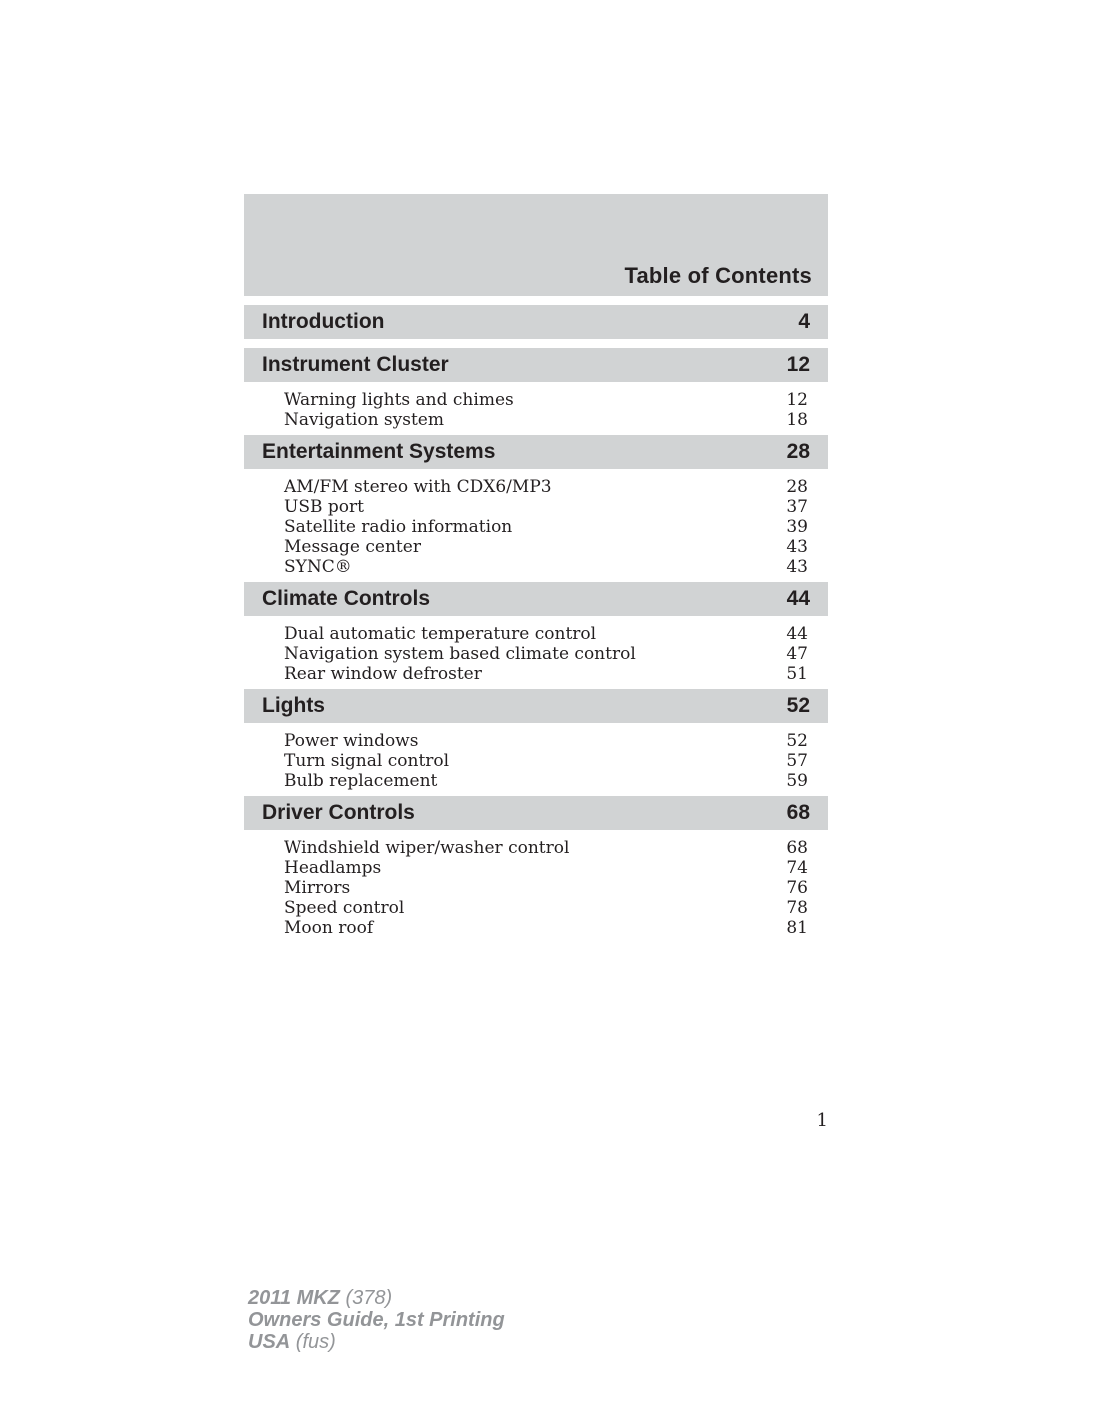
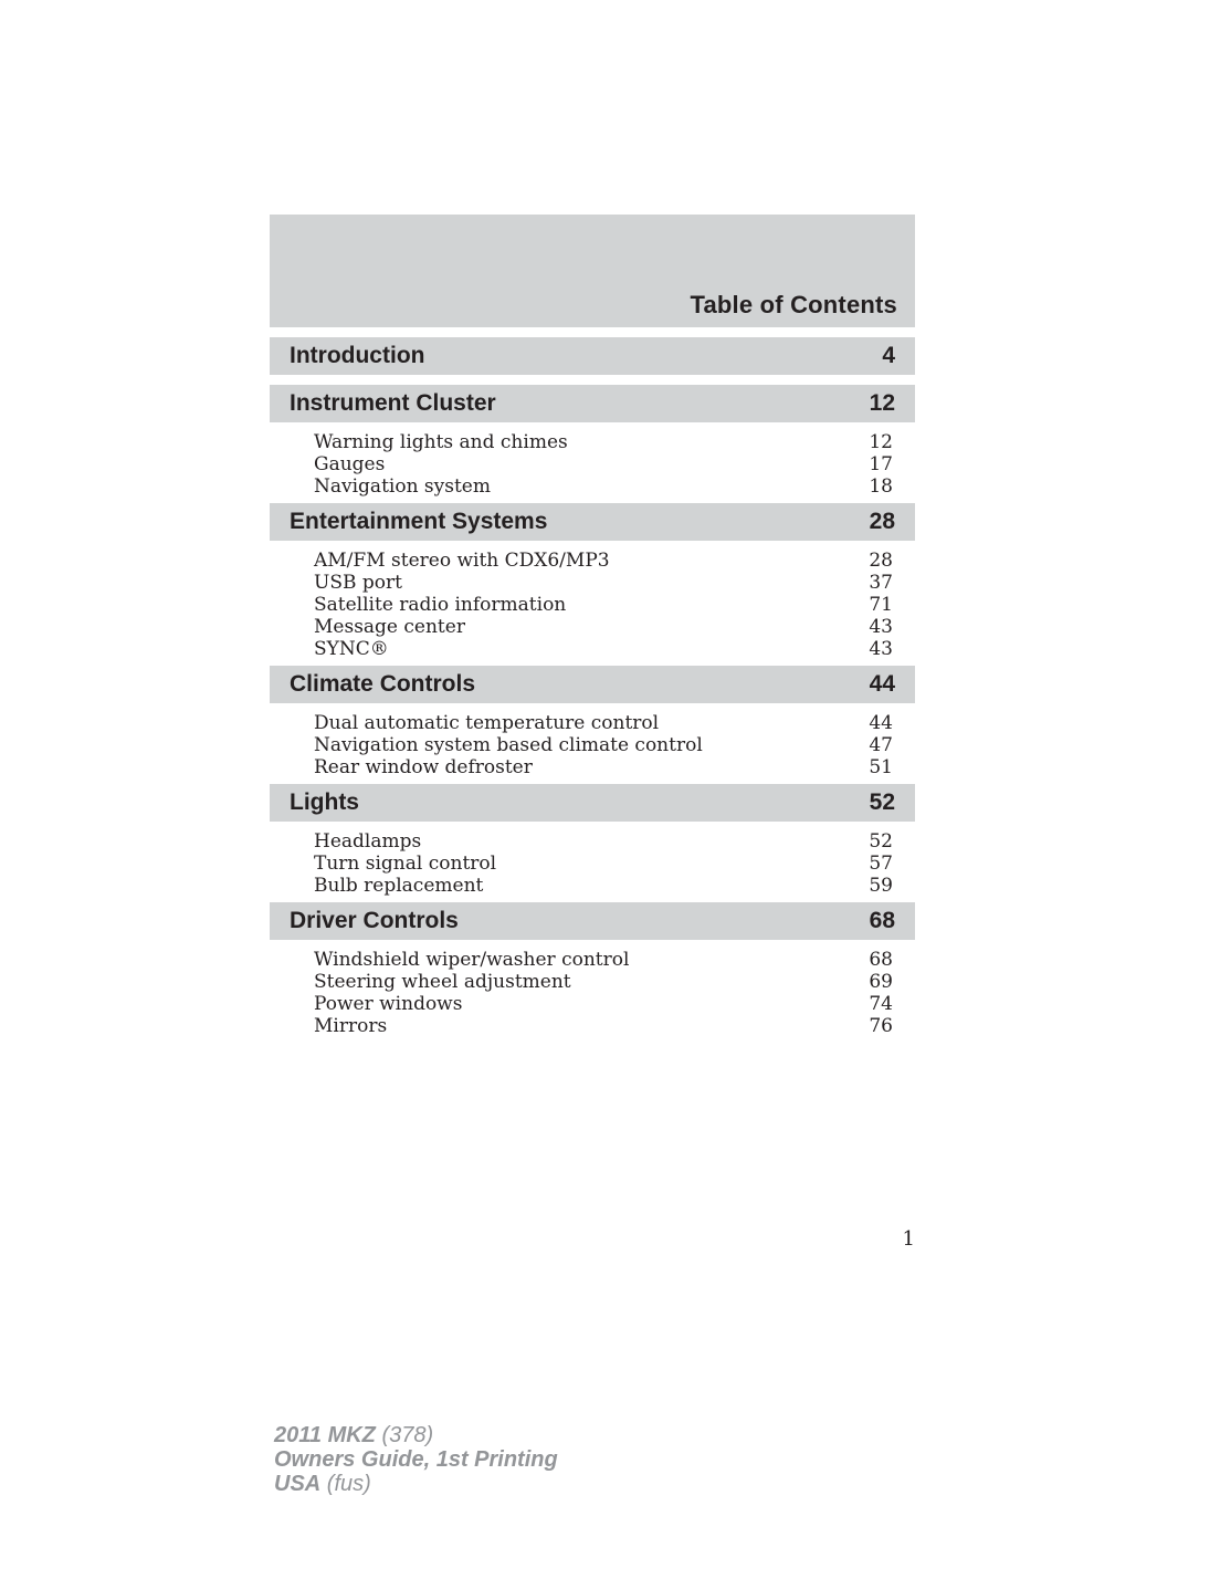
  Table of Contents
  Introduction
  4
  Instrument Cluster
  12
  Warning lights and chimes
  12
+ Gauges
+ 17
  Navigation system
  18
  Entertainment Systems
  28
  AM/FM stereo with CDX6/MP3
  28
  USB port
  37
  Satellite radio information
- 39
+ 71
  Message center
  43
  SYNC®
  43
  Climate Controls
  44
  Dual automatic temperature control
  44
  Navigation system based climate control
  47
  Rear window defroster
  51
  Lights
  52
- Power windows
+ Headlamps
  52
  Turn signal control
  57
  Bulb replacement
  59
  Driver Controls
  68
  Windshield wiper/washer control
  68
+ Steering wheel adjustment
+ 69
- Headlamps
+ Power windows
  74
  Mirrors
  76
- Speed control
- 78
- Moon roof
- 81
  1
  2011 MKZ (378)
  Owners Guide, 1st Printing
  USA (fus)
